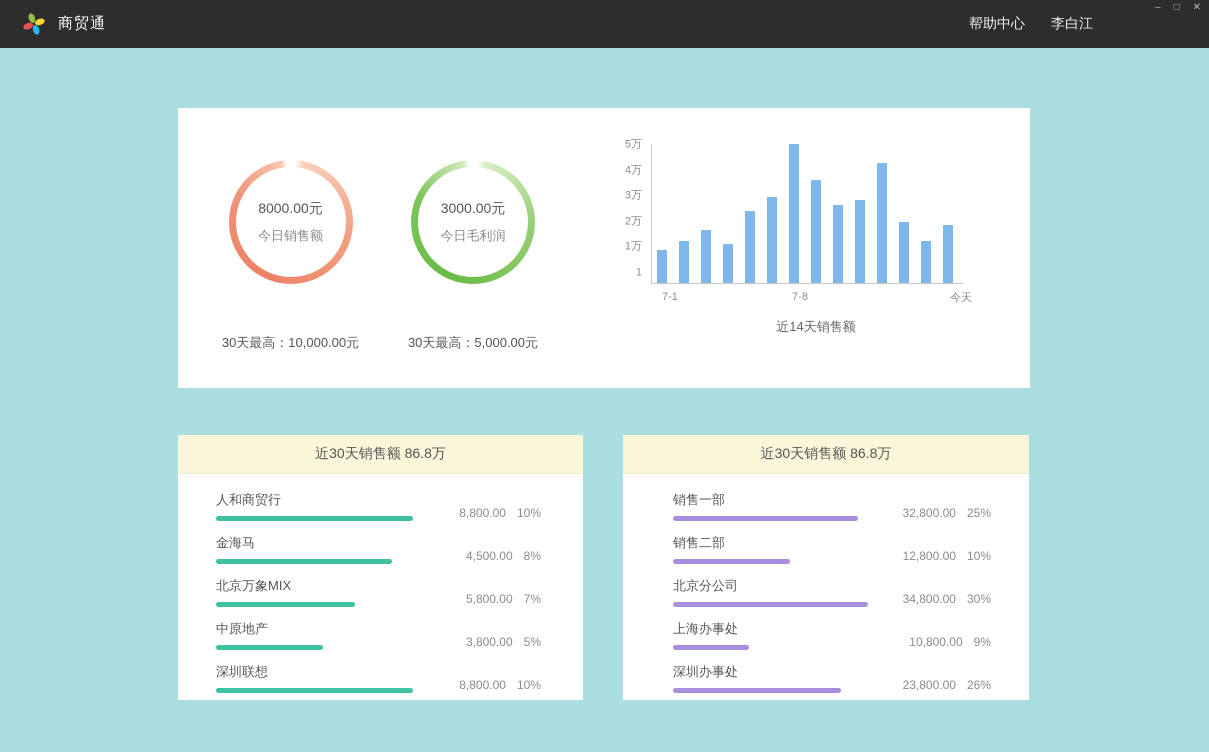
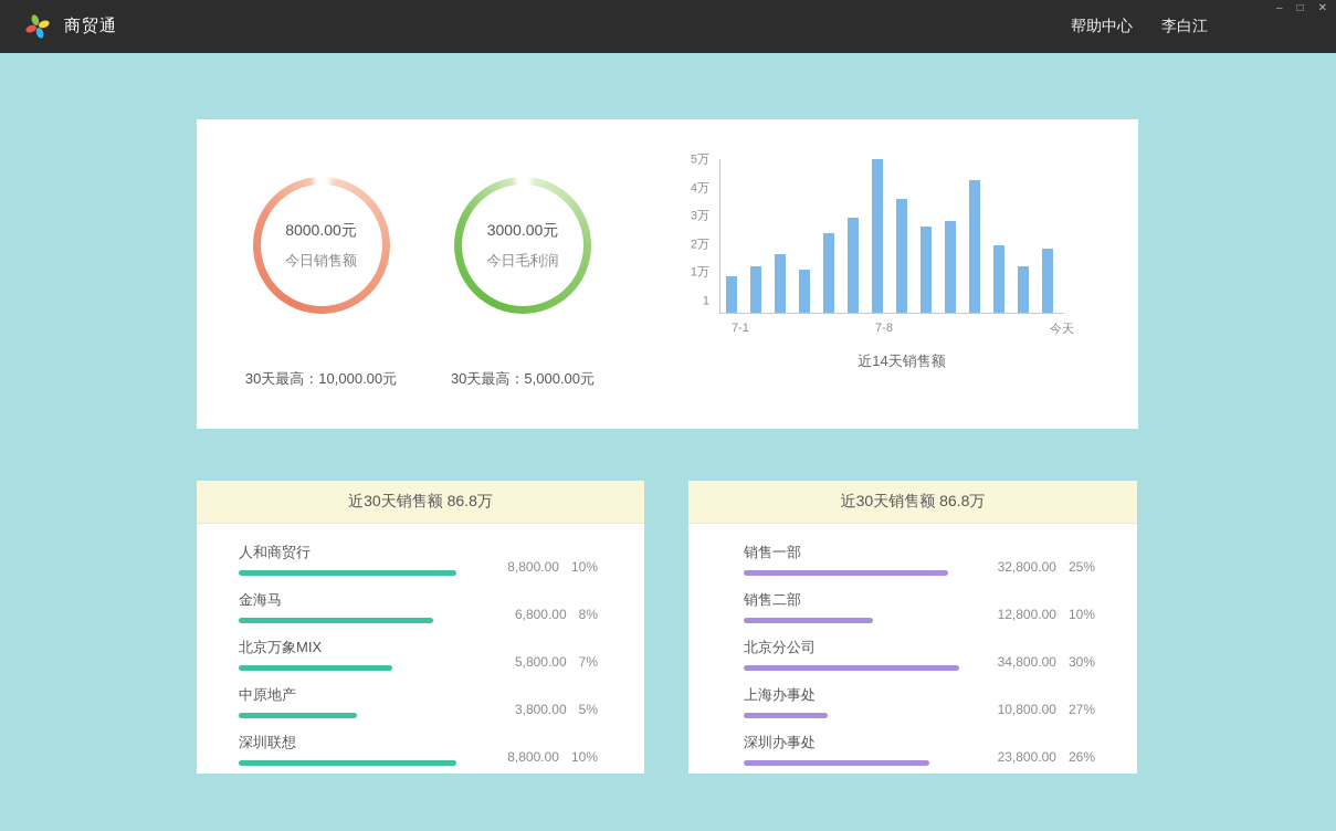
  商贸通
  帮助中心
  李白江
  –
  □
  ✕
  8000.00元
  今日销售额
  30天最高：10,000.00元
  3000.00元
  今日毛利润
  30天最高：5,000.00元
  5万
  4万
  3万
  2万
  1万
  1
  7-1
  7-8
  今天
  近14天销售额
  近30天销售额 86.8万
  人和商贸行
  8,800.00 10%
  金海马
- 4,500.00 8%
+ 6,800.00 8%
  北京万象MIX
  5,800.00 7%
  中原地产
  3,800.00 5%
  深圳联想
  8,800.00 10%
  近30天销售额 86.8万
  销售一部
  32,800.00 25%
  销售二部
  12,800.00 10%
  北京分公司
  34,800.00 30%
  上海办事处
- 10,800.00 9%
+ 10,800.00 27%
  深圳办事处
  23,800.00 26%
